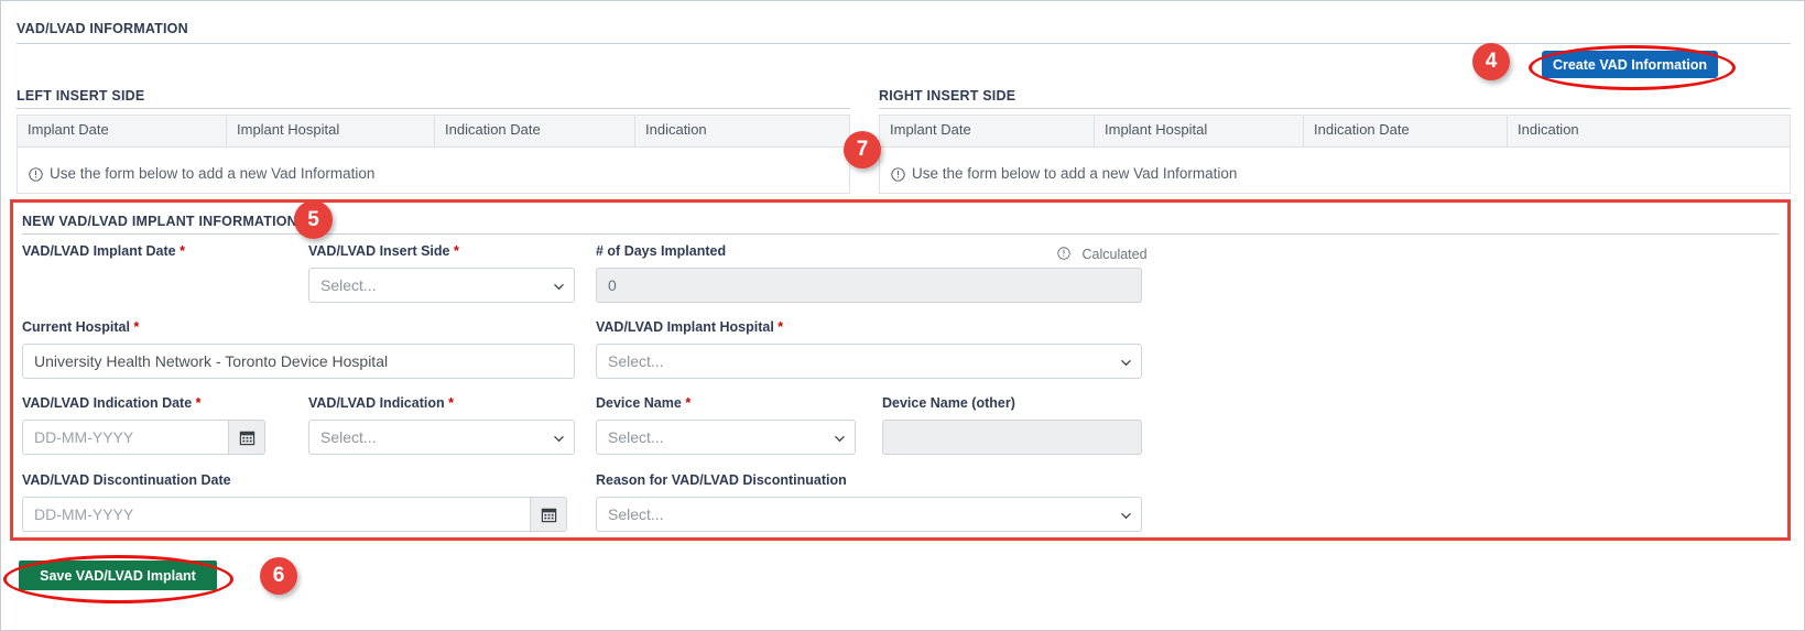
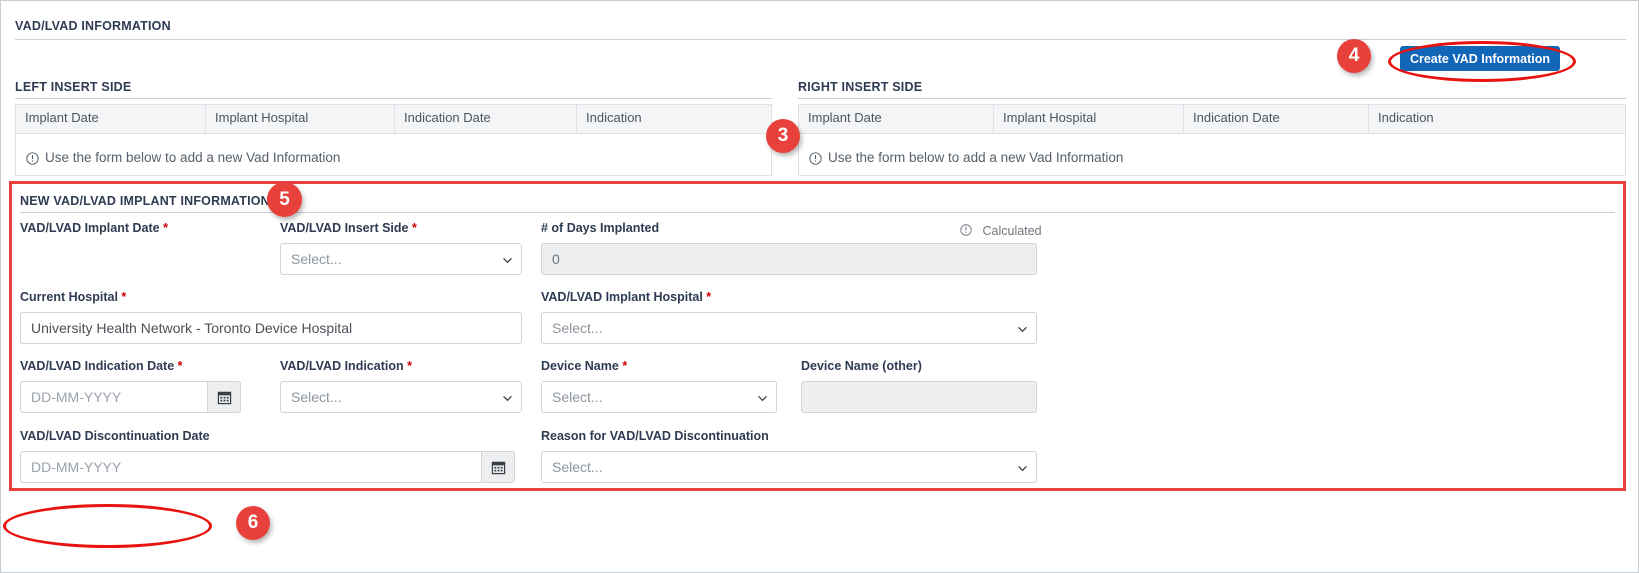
  VAD/LVAD INFORMATION
  Create VAD Information
  4
  LEFT INSERT SIDE
  Implant Date
  Implant Hospital
  Indication Date
  Indication
  Use the form below to add a new Vad Information
  RIGHT INSERT SIDE
  Implant Date
  Implant Hospital
  Indication Date
  Indication
  Use the form below to add a new Vad Information
- 7
+ 3
  NEW VAD/LVAD IMPLANT INFORMATION
  VAD/LVAD Implant Date *
  VAD/LVAD Insert Side *
  Select...
  # of Days Implanted
  0
  Calculated
  Current Hospital *
  University Health Network - Toronto Device Hospital
  VAD/LVAD Implant Hospital *
  Select...
  VAD/LVAD Indication Date *
  DD-MM-YYYY
  VAD/LVAD Indication *
  Select...
  Device Name *
  Select...
  Device Name (other)
  VAD/LVAD Discontinuation Date
  DD-MM-YYYY
  Reason for VAD/LVAD Discontinuation
  Select...
  5
- Save VAD/LVAD Implant
  6
